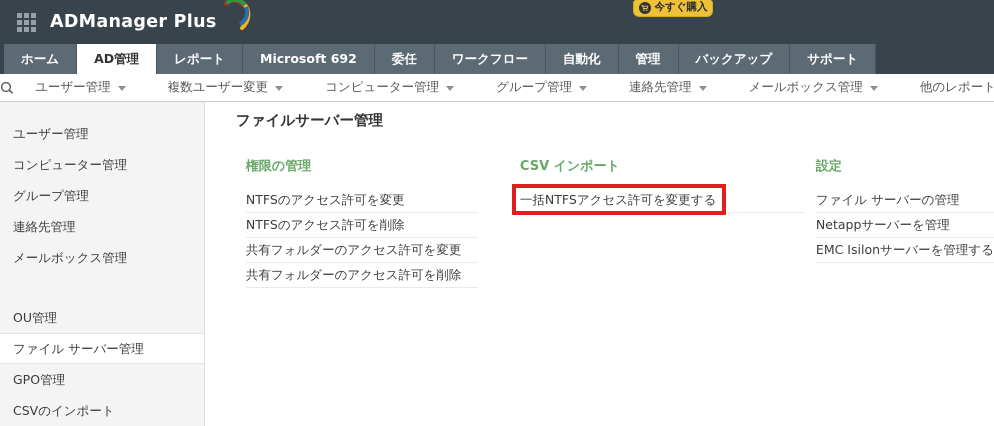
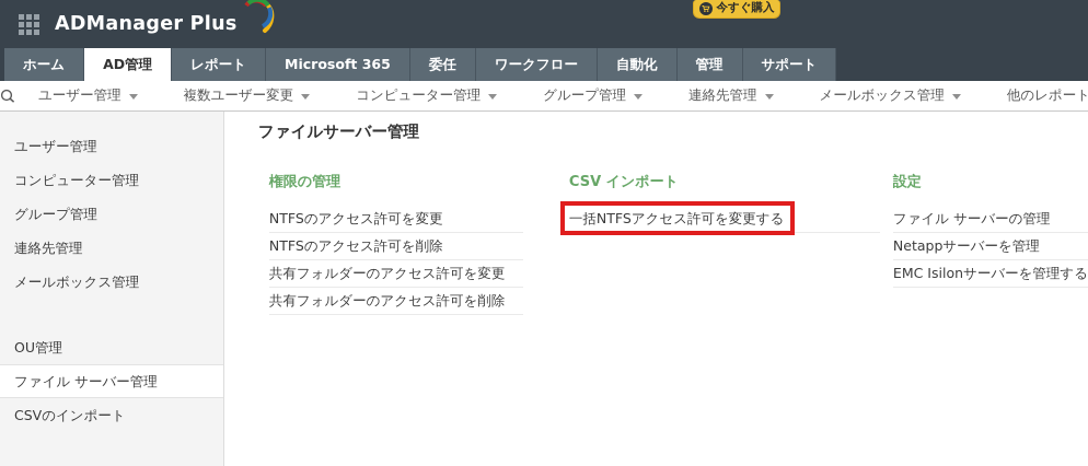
  ADManager Plus
  今すぐ購入
  ホーム
  AD管理
  レポート
- Microsoft 692
+ Microsoft 365
  委任
  ワークフロー
  自動化
  管理
- バックアップ
  サポート
  ユーザー管理
  複数ユーザー変更
  コンピューター管理
  グループ管理
  連絡先管理
  メールボックス管理
  他のレポート
  ユーザー管理
  コンピューター管理
  グループ管理
  連絡先管理
  メールボックス管理
  OU管理
  ファイル サーバー管理
- GPO管理
  CSVのインポート
  ファイルサーバー管理
  権限の管理
  NTFSのアクセス許可を変更
  NTFSのアクセス許可を削除
  共有フォルダーのアクセス許可を変更
  共有フォルダーのアクセス許可を削除
  CSV インポート
  一括NTFSアクセス許可を変更する
  設定
  ファイル サーバーの管理
  Netappサーバーを管理
  EMC Isilonサーバーを管理する
